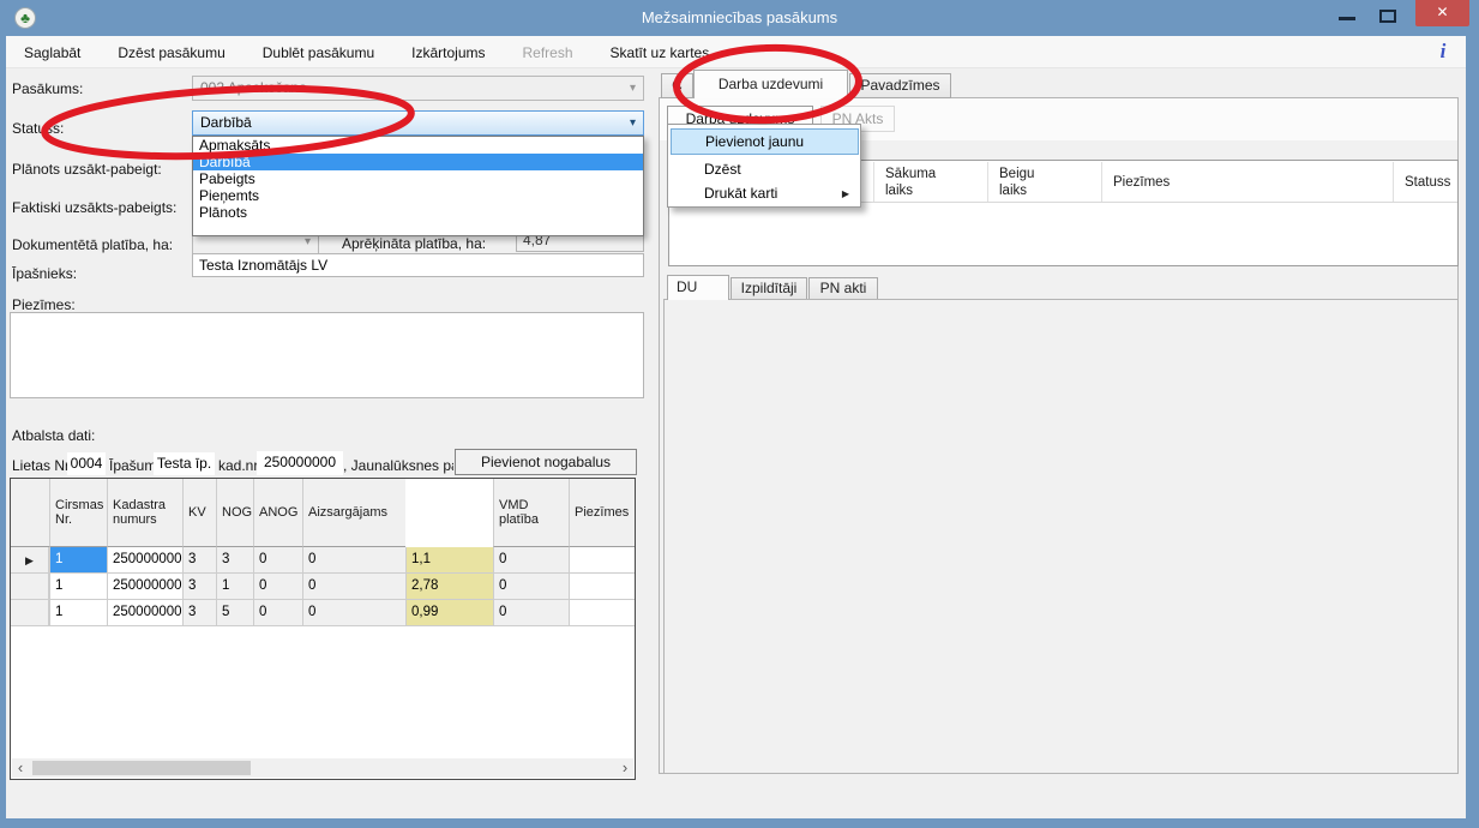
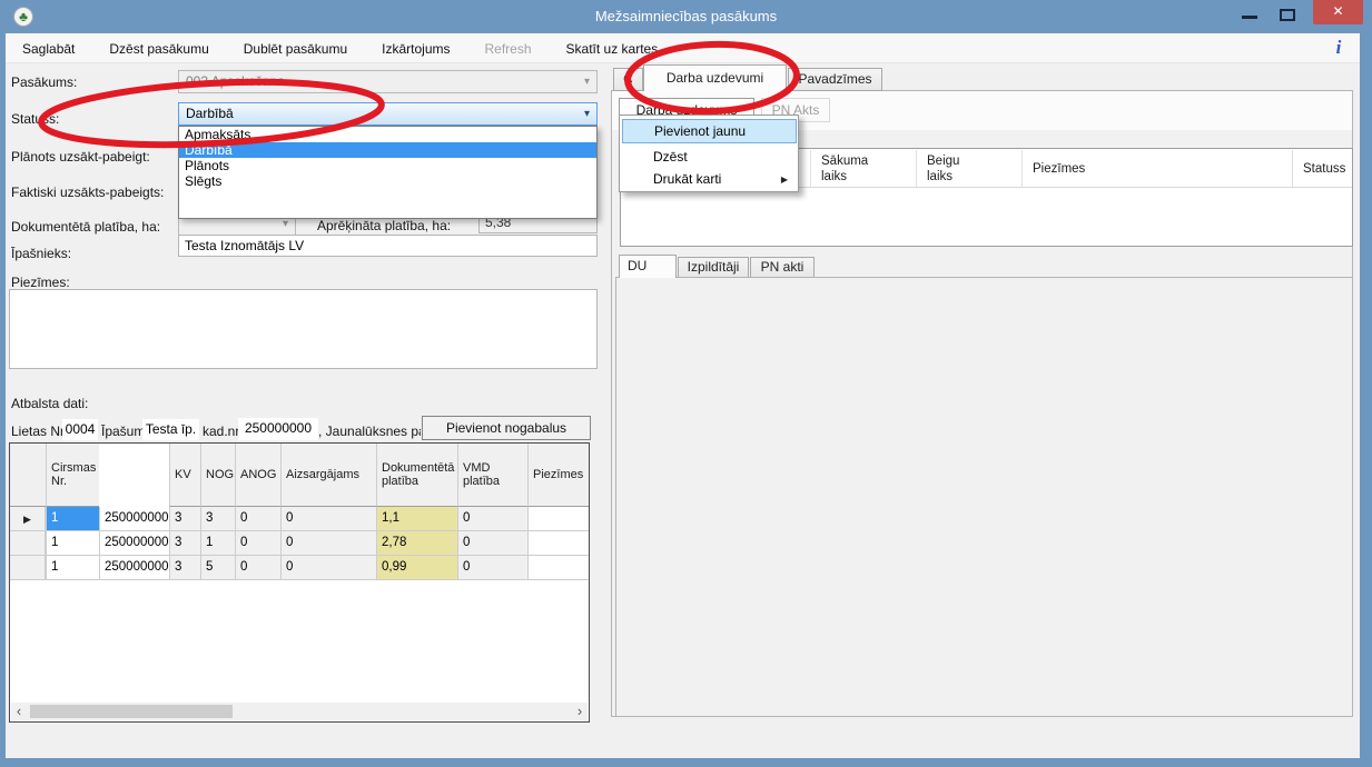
  ♣
  Mežsaimniecības pasākums
  ✕
  Saglabāt
  Dzēst pasākumu
  Dublēt pasākumu
  Izkārtojums
  Refresh
  Skatīt uz kartes
  i
  Pasākums:
  Status:
  Plānots uzsākt-pabeigt:
  Faktiski uzsākts-pabeigts:
  Dokumentētā platība, ha:
  Īpašnieks:
  Piezīmes:
  Atbalsta dati:
  ▾
  Darbībā
  ▾
  Apmaksāts
  Darbībā
- Pabeigts
- Pieņemts
  Plānots
+ Slēgts
  ▾
  Aprēķināta platība, ha:
- 4,87
+ 5,38
  Testa Iznomātājs LV
  Lietas N
  0004
  Īpašum
  Testa īp.
  kad.n
  250000000
  , Jaunalūksnes p
  Pievienot nogabalus
  Cirsmas Nr.
- Kadastra numurs
  KV
  NOG
  ANOG
  Aizsargājams
+ Dokumentētā platība
  VMD platība
  Piezīmes
  ▶
  1
  250000000
  3
  3
  0
  0
  1,1
  0
  1
  250000000
  3
  1
  0
  0
  2,78
  0
  1
  250000000
  3
  5
  0
  0
  0,99
  0
  ‹
  ›
  Darba uzdevumi
  Pavadzīmes
  PN Akts
  Sākuma laiks
  Beigu laiks
  Piezīmes
  Statuss
  Pievienot jaunu
  Dzēst
  Drukāt karti
  ▶
  DU
  Izpildītāji
  PN akti
